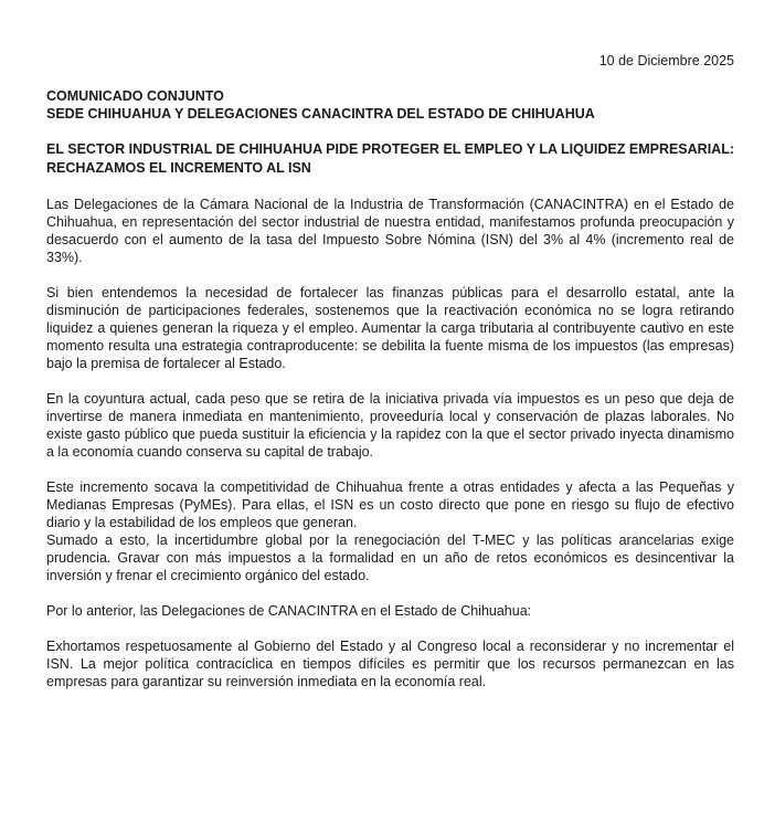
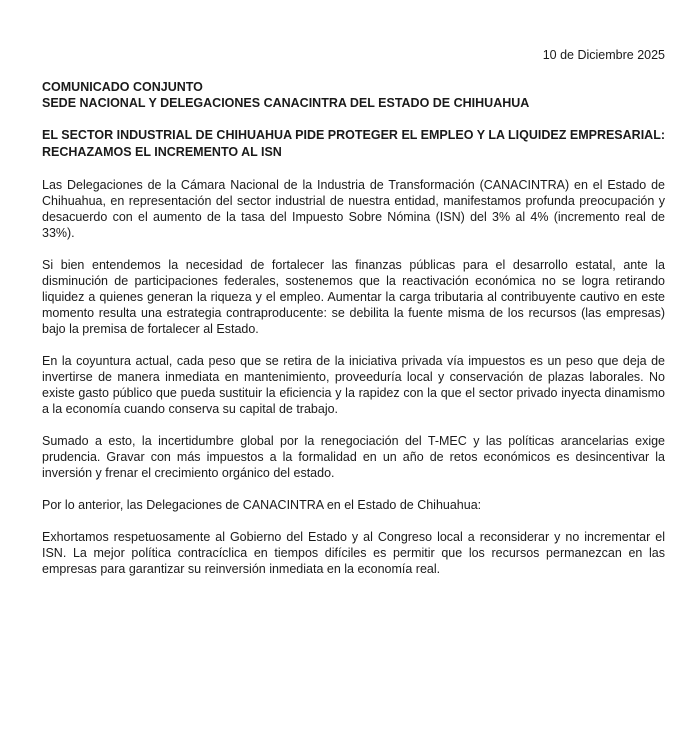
  10 de Diciembre 2025
  COMUNICADO CONJUNTO
- SEDE CHIHUAHUA Y DELEGACIONES CANACINTRA DEL ESTADO DE CHIHUAHUA
+ SEDE NACIONAL Y DELEGACIONES CANACINTRA DEL ESTADO DE CHIHUAHUA
  EL SECTOR INDUSTRIAL DE CHIHUAHUA PIDE PROTEGER EL EMPLEO Y LA LIQUIDEZ EMPRESARIAL: RECHAZAMOS EL INCREMENTO AL ISN
  Las Delegaciones de la Cámara Nacional de la Industria de Transformación (CANACINTRA) en el Estado de Chihuahua, en representación del sector industrial de nuestra entidad, manifestamos profunda preocupación y desacuerdo con el aumento de la tasa del Impuesto Sobre Nómina (ISN) del 3% al 4% (incremento real de 33%).
- Si bien entendemos la necesidad de fortalecer las finanzas públicas para el desarrollo estatal, ante la disminución de participaciones federales, sostenemos que la reactivación económica no se logra retirando liquidez a quienes generan la riqueza y el empleo. Aumentar la carga tributaria al contribuyente cautivo en este momento resulta una estrategia contraproducente: se debilita la fuente misma de los impuestos (las empresas) bajo la premisa de fortalecer al Estado.
+ Si bien entendemos la necesidad de fortalecer las finanzas públicas para el desarrollo estatal, ante la disminución de participaciones federales, sostenemos que la reactivación económica no se logra retirando liquidez a quienes generan la riqueza y el empleo. Aumentar la carga tributaria al contribuyente cautivo en este momento resulta una estrategia contraproducente: se debilita la fuente misma de los recursos (las empresas) bajo la premisa de fortalecer al Estado.
  En la coyuntura actual, cada peso que se retira de la iniciativa privada vía impuestos es un peso que deja de invertirse de manera inmediata en mantenimiento, proveeduría local y conservación de plazas laborales. No existe gasto público que pueda sustituir la eficiencia y la rapidez con la que el sector privado inyecta dinamismo a la economía cuando conserva su capital de trabajo.
- Este incremento socava la competitividad de Chihuahua frente a otras entidades y afecta a las Pequeñas y Medianas Empresas (PyMEs). Para ellas, el ISN es un costo directo que pone en riesgo su flujo de efectivo diario y la estabilidad de los empleos que generan.
  Sumado a esto, la incertidumbre global por la renegociación del T-MEC y las políticas arancelarias exige prudencia. Gravar con más impuestos a la formalidad en un año de retos económicos es desincentivar la inversión y frenar el crecimiento orgánico del estado.
  Por lo anterior, las Delegaciones de CANACINTRA en el Estado de Chihuahua:
  Exhortamos respetuosamente al Gobierno del Estado y al Congreso local a reconsiderar y no incrementar el ISN. La mejor política contracíclica en tiempos difíciles es permitir que los recursos permanezcan en las empresas para garantizar su reinversión inmediata en la economía real.
